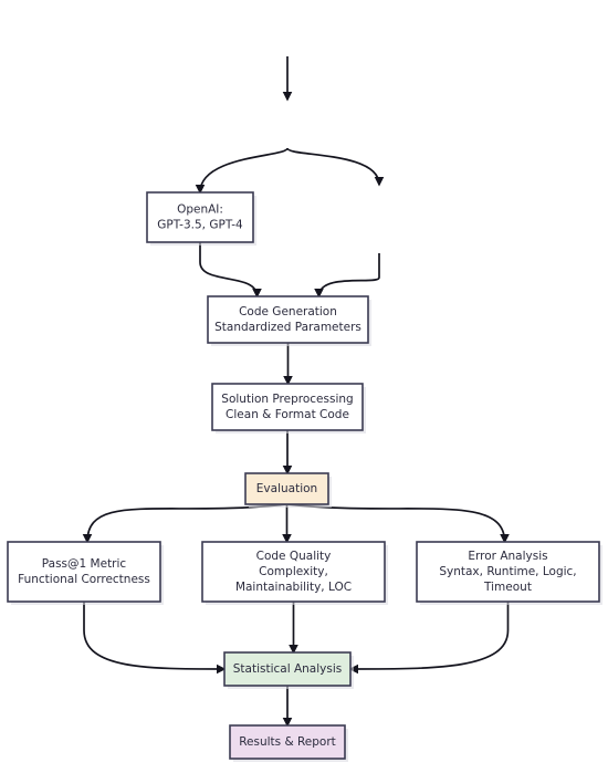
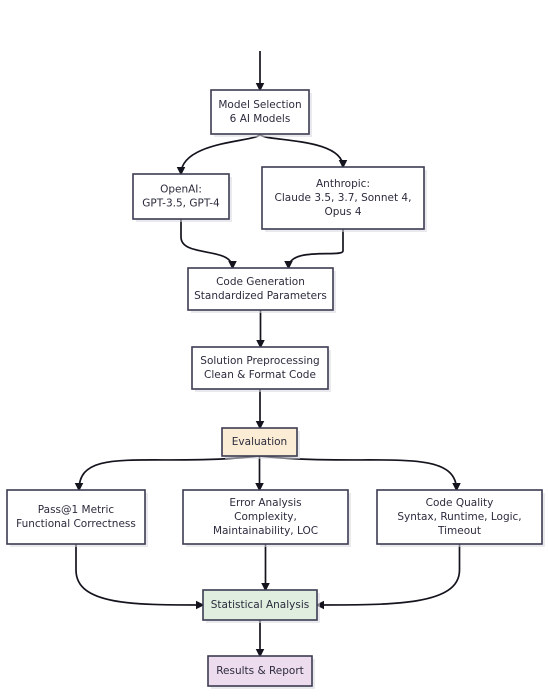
+ Model Selection
+ 6 AI Models
  OpenAI:
  GPT-3.5, GPT-4
+ Anthropic:
+ Claude 3.5, 3.7, Sonnet 4,
+ Opus 4
  Code Generation
  Standardized Parameters
  Solution Preprocessing
  Clean & Format Code
  Evaluation
  Pass@1 Metric
  Functional Correctness
- Code Quality
+ Error Analysis
  Complexity,
  Maintainability, LOC
- Error Analysis
+ Code Quality
  Syntax, Runtime, Logic,
  Timeout
  Statistical Analysis
  Results & Report
